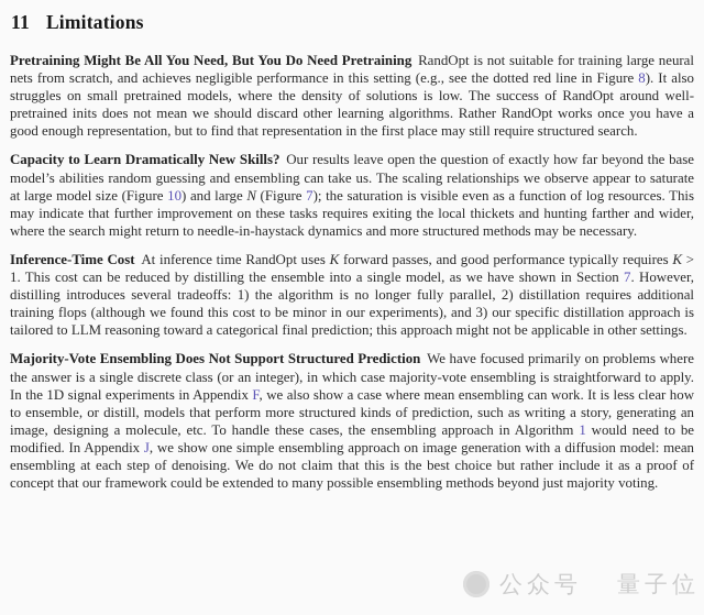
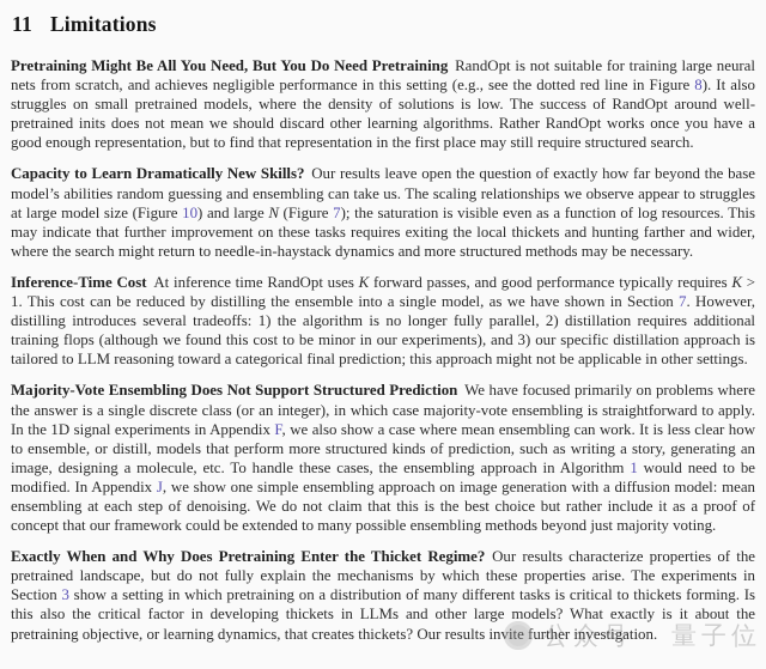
  11 Limitations
  Pretraining Might Be All You Need, But You Do Need Pretraining RandOpt is not suitable for training large neural nets from scratch, and achieves negligible performance in this setting (e.g., see the dotted red line in Figure 8). It also struggles on small pretrained models, where the density of solutions is low. The success of RandOpt around well-pretrained inits does not mean we should discard other learning algorithms. Rather RandOpt works once you have a good enough representation, but to find that representation in the first place may still require structured search.
- Capacity to Learn Dramatically New Skills? Our results leave open the question of exactly how far beyond the base model’s abilities random guessing and ensembling can take us. The scaling relationships we observe appear to saturate at large model size (Figure 10) and large N (Figure 7); the saturation is visible even as a function of log resources. This may indicate that further improvement on these tasks requires exiting the local thickets and hunting farther and wider, where the search might return to needle-in-haystack dynamics and more structured methods may be necessary.
+ Capacity to Learn Dramatically New Skills? Our results leave open the question of exactly how far beyond the base model’s abilities random guessing and ensembling can take us. The scaling relationships we observe appear to struggles at large model size (Figure 10) and large N (Figure 7); the saturation is visible even as a function of log resources. This may indicate that further improvement on these tasks requires exiting the local thickets and hunting farther and wider, where the search might return to needle-in-haystack dynamics and more structured methods may be necessary.
  Inference-Time Cost At inference time RandOpt uses K forward passes, and good performance typically requires K > 1. This cost can be reduced by distilling the ensemble into a single model, as we have shown in Section 7. However, distilling introduces several tradeoffs: 1) the algorithm is no longer fully parallel, 2) distillation requires additional training flops (although we found this cost to be minor in our experiments), and 3) our specific distillation approach is tailored to LLM reasoning toward a categorical final prediction; this approach might not be applicable in other settings.
  Majority-Vote Ensembling Does Not Support Structured Prediction We have focused primarily on problems where the answer is a single discrete class (or an integer), in which case majority-vote ensembling is straightforward to apply. In the 1D signal experiments in Appendix F, we also show a case where mean ensembling can work. It is less clear how to ensemble, or distill, models that perform more structured kinds of prediction, such as writing a story, generating an image, designing a molecule, etc. To handle these cases, the ensembling approach in Algorithm 1 would need to be modified. In Appendix J, we show one simple ensembling approach on image generation with a diffusion model: mean ensembling at each step of denoising. We do not claim that this is the best choice but rather include it as a proof of concept that our framework could be extended to many possible ensembling methods beyond just majority voting.
+ Exactly When and Why Does Pretraining Enter the Thicket Regime? Our results characterize properties of the pretrained landscape, but do not fully explain the mechanisms by which these properties arise. The experiments in Section 3 show a setting in which pretraining on a distribution of many different tasks is critical to thickets forming. Is this also the critical factor in developing thickets in LLMs and other large models? What exactly is it about the pretraining objective, or learning dynamics, that creates thickets? Our results invite further investigation.
  公众号
  量子位
